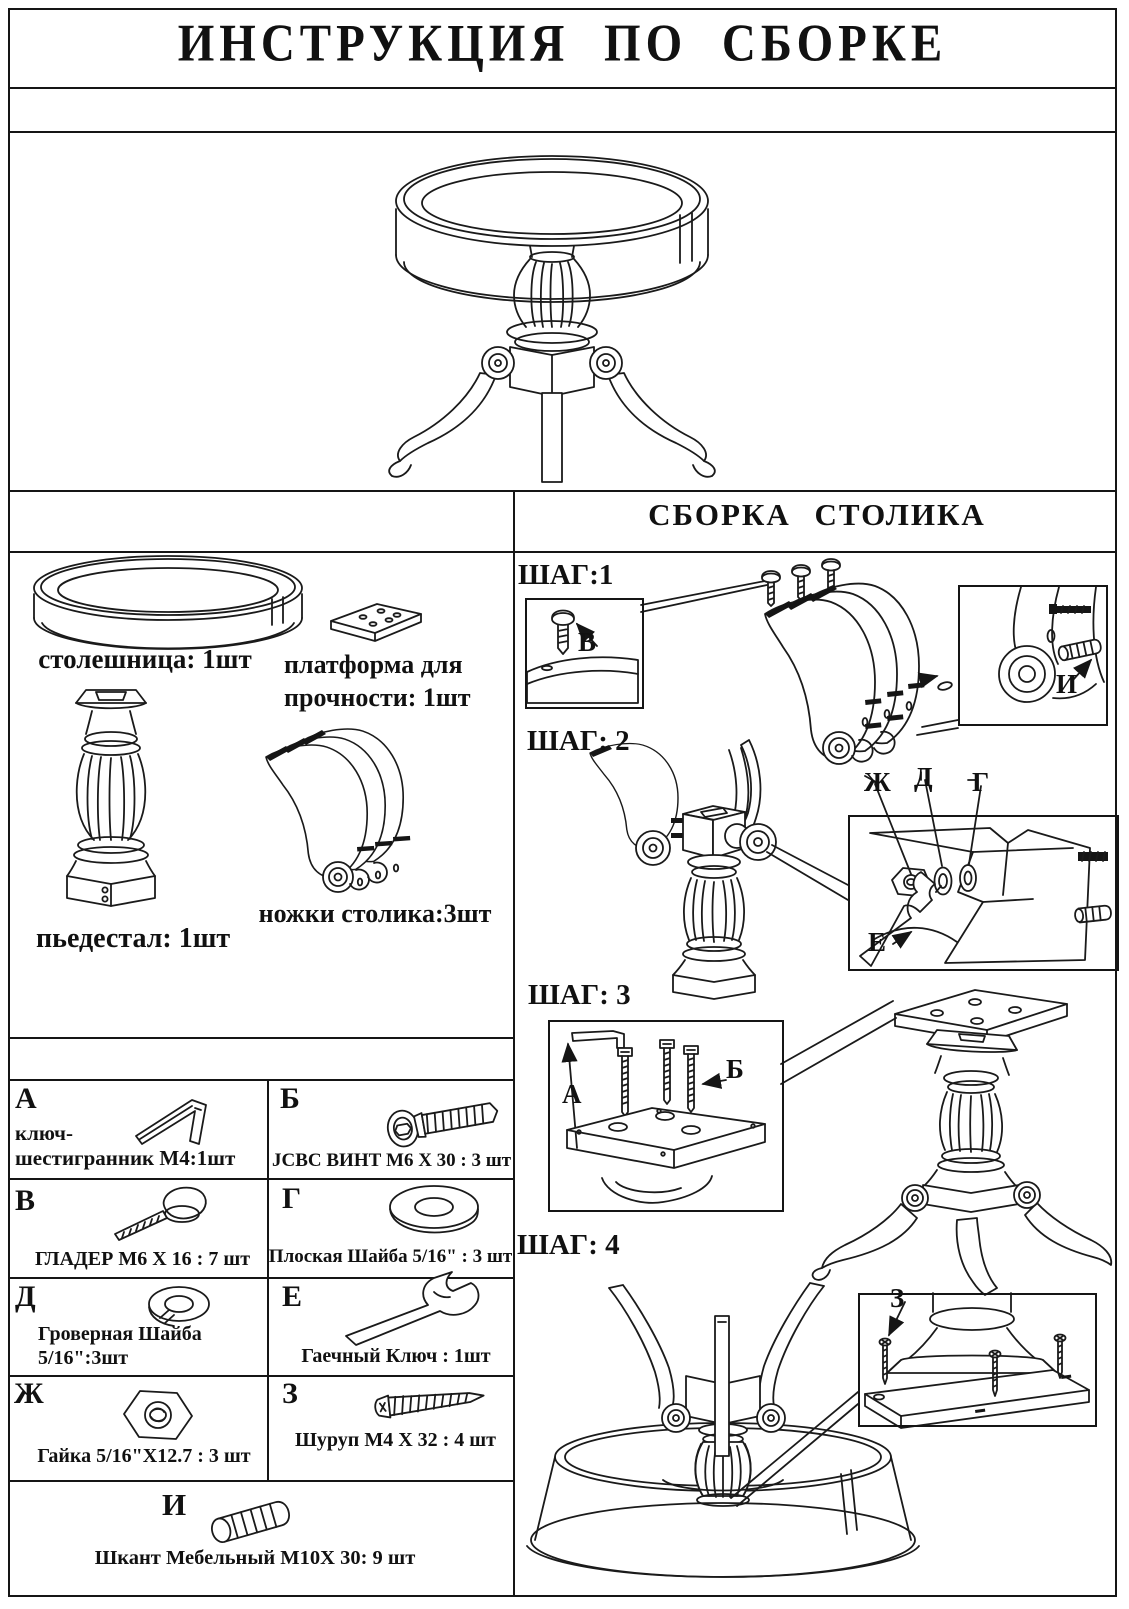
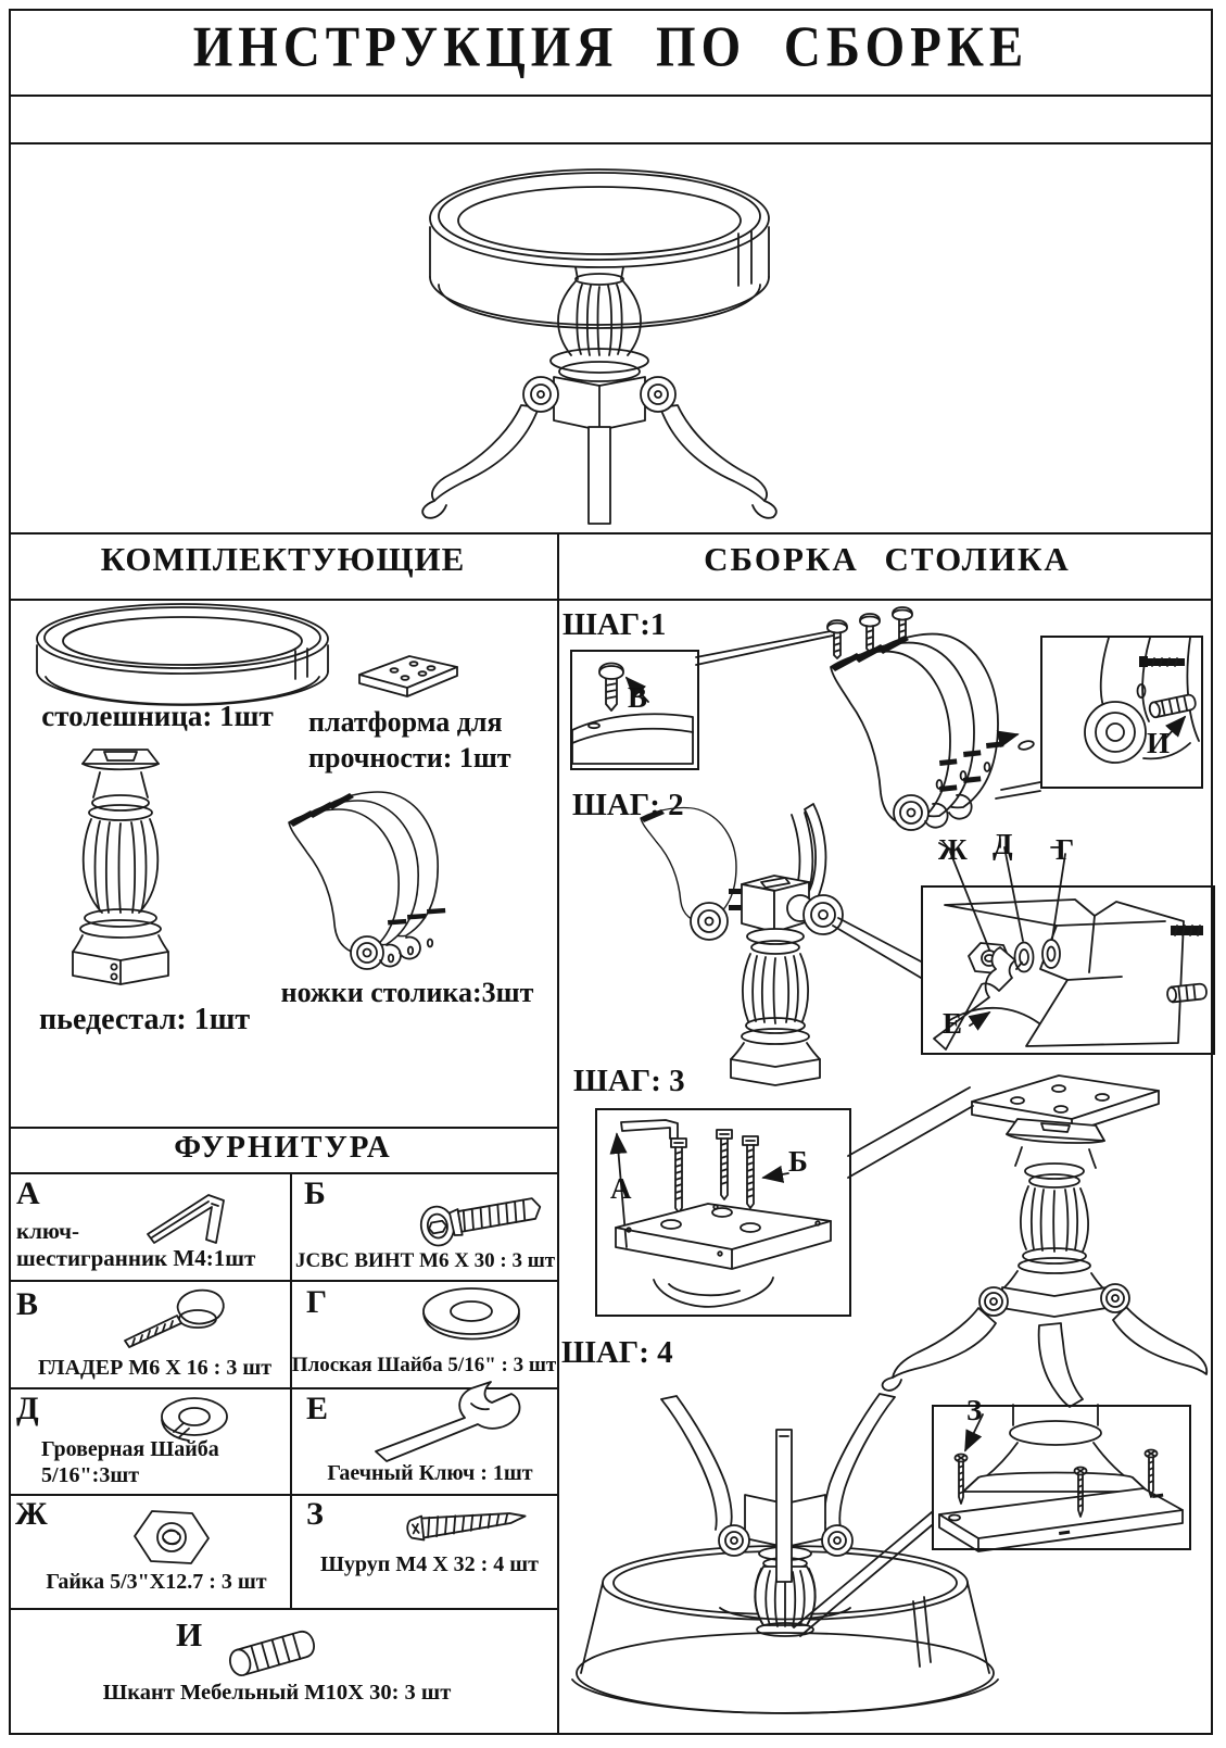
  ИНСТРУКЦИЯ ПО СБОРКЕ
+ КОМПЛЕКТУЮЩИЕ
  СБОРКА СТОЛИКА
  столешница: 1шт
  платформа для
  прочности: 1шт
  пьедестал: 1шт
  ножки столика:3шт
+ ФУРНИТУРА
  А
  ключ-
  шестигранник М4:1шт
  Б
  JCBC ВИНТ М6 Х 30 : 3 шт
  В
- ГЛАДЕР М6 Х 16 : 7 шт
+ ГЛАДЕР М6 Х 16 : 3 шт
  Г
  Плоская Шайба 5/16" : 3 шт
  Д
  Гроверная Шайба
  5/16":3шт
  Е
  Гаечный Ключ : 1шт
  Ж
- Гайка 5/16"Х12.7 : 3 шт
+ Гайка 5/3"Х12.7 : 3 шт
  З
  Шуруп М4 Х 32 : 4 шт
  И
- Шкант Мебельный М10Х 30: 9 шт
+ Шкант Мебельный М10Х 30: 3 шт
  ШАГ:1
  ШАГ: 2
  ШАГ: 3
  ШАГ: 4
  В
  И
  Ж
  Д
  Г
  Е
  А
  Б
  З
